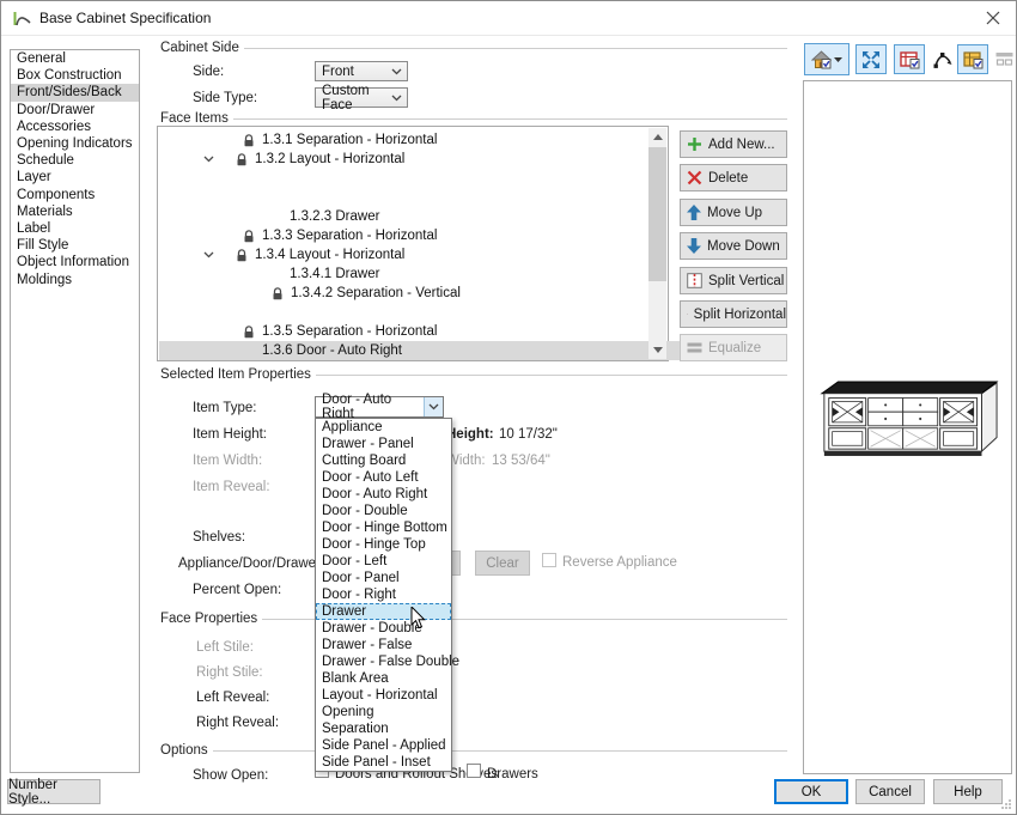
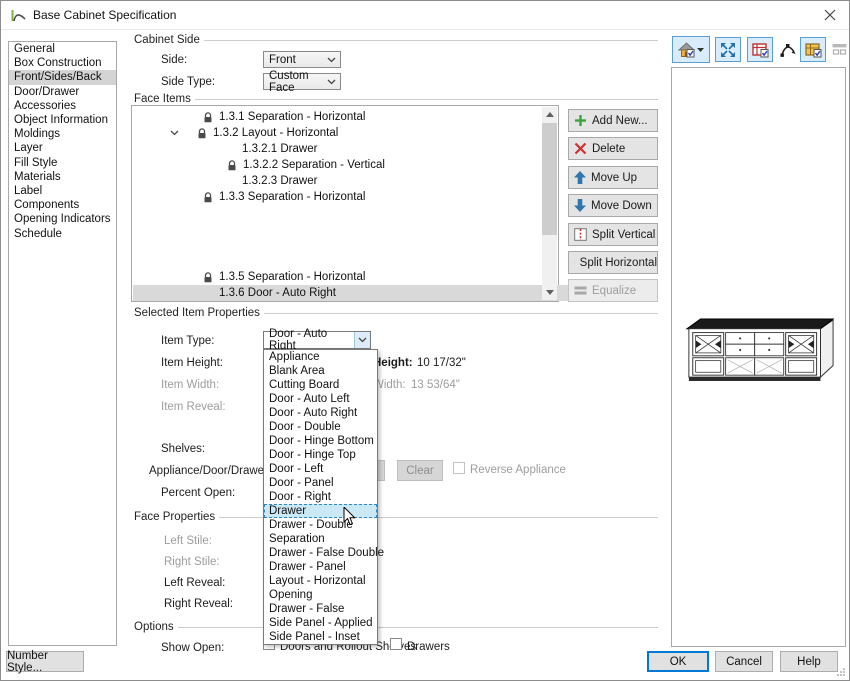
  Base Cabinet Specification
  General
  Box Construction
  Front/Sides/Back
  Door/Drawer
  Accessories
- Opening Indicators
+ Object Information
- Schedule
+ Moldings
  Layer
- Components
+ Fill Style
  Materials
  Label
- Fill Style
+ Components
- Object Information
+ Opening Indicators
- Moldings
+ Schedule
  Cabinet Side
  Side:
  Front
  Side Type:
  Custom Face
  Face Items
  1.3.1 Separation - Horizontal
  1.3.2 Layout - Horizontal
+ 1.3.2.1 Drawer
+ 1.3.2.2 Separation - Vertical
  1.3.2.3 Drawer
  1.3.3 Separation - Horizontal
- 1.3.4 Layout - Horizontal
- 1.3.4.1 Drawer
- 1.3.4.2 Separation - Vertical
  1.3.5 Separation - Horizontal
  1.3.6 Door - Auto Right
  Add New...
  Delete
  Move Up
  Move Down
  Split Vertical
  Split Horizontal
  Equalize
  Selected Item Properties
  Item Type:
  Door - Auto Right
  Item Height:
  eight:
  10 17/32"
  Item Width:
  Width:
  13 53/64"
  Item Reveal:
  Shelves:
  Appliance/Door/Drawe
  Clear
  Reverse Appliance
  Percent Open:
  Face Properties
  Left Stile:
  Right Stile:
  Left Reveal:
  Right Reveal:
  Options
  Show Open:
  Doors and Rollout Shes
  Drawers
  Appliance
- Drawer - Panel
+ Blank Area
  Cutting Board
  Door - Auto Left
  Door - Auto Right
  Door - Double
  Door - Hinge Bottom
  Door - Hinge Top
  Door - Left
  Door - Panel
  Door - Right
  Drawer
  Drawer - Double
- Drawer - False
+ Separation
  Drawer - False Double
- Blank Area
+ Drawer - Panel
  Layout - Horizontal
  Opening
- Separation
+ Drawer - False
  Side Panel - Applied
  Side Panel - Inset
  Number Style...
  OK
  Cancel
  Help
